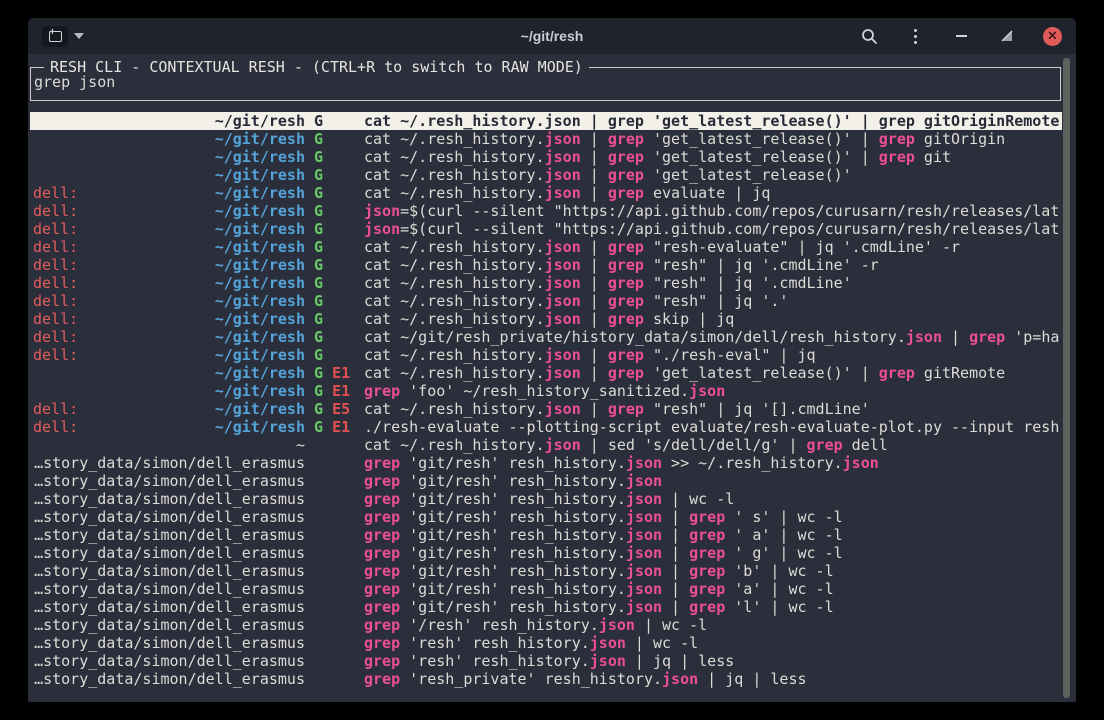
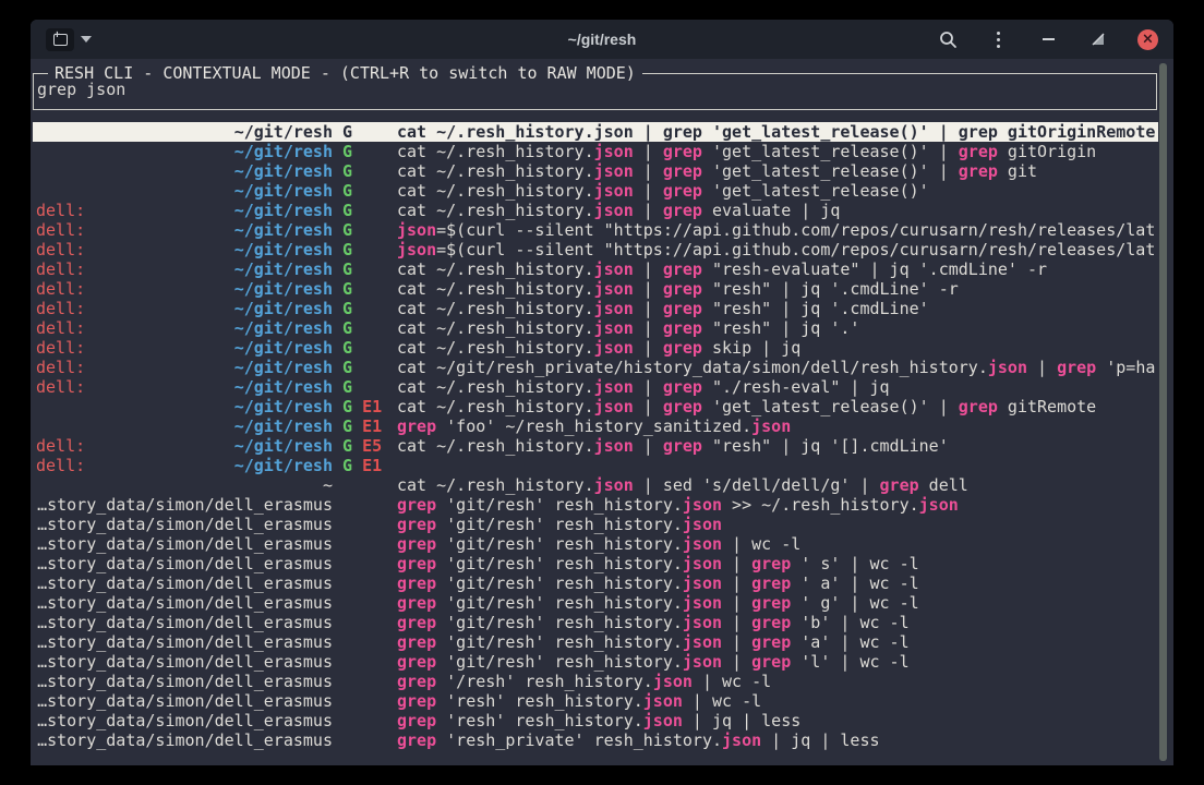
  ~/git/resh
  ×
- RESH CLI - CONTEXTUAL RESH - (CTRL+R to switch to RAW MODE)
+ RESH CLI - CONTEXTUAL MODE - (CTRL+R to switch to RAW MODE)
  grep json
  ~/git/resh
  G
  cat ~/.resh_history.json | grep 'get_latest_release()' | grep gitOriginRemote
  ~/git/resh
  G
  cat ~/.resh_history.json | grep 'get_latest_release()' | grep gitOrigin
  ~/git/resh
  G
  cat ~/.resh_history.json | grep 'get_latest_release()' | grep git
  ~/git/resh
  G
  cat ~/.resh_history.json | grep 'get_latest_release()'
  dell:
  ~/git/resh
  G
  cat ~/.resh_history.json | grep evaluate | jq
  dell:
  ~/git/resh
  G
  json=$(curl --silent "https://api.github.com/repos/curusarn/resh/releases/lat
  dell:
  ~/git/resh
  G
  json=$(curl --silent "https://api.github.com/repos/curusarn/resh/releases/lat
  dell:
  ~/git/resh
  G
  cat ~/.resh_history.json | grep "resh-evaluate" | jq '.cmdLine' -r
  dell:
  ~/git/resh
  G
  cat ~/.resh_history.json | grep "resh" | jq '.cmdLine' -r
  dell:
  ~/git/resh
  G
  cat ~/.resh_history.json | grep "resh" | jq '.cmdLine'
  dell:
  ~/git/resh
  G
  cat ~/.resh_history.json | grep "resh" | jq '.'
  dell:
  ~/git/resh
  G
  cat ~/.resh_history.json | grep skip | jq
  dell:
  ~/git/resh
  G
  cat ~/git/resh_private/history_data/simon/dell/resh_history.json | grep 'p=ha
  dell:
  ~/git/resh
  G
  cat ~/.resh_history.json | grep "./resh-eval" | jq
  ~/git/resh
  G E1
  cat ~/.resh_history.json | grep 'get_latest_release()' | grep gitRemote
  ~/git/resh
  G E1
  grep 'foo' ~/resh_history_sanitized.json
  dell:
  ~/git/resh
  G E5
  cat ~/.resh_history.json | grep "resh" | jq '[].cmdLine'
  dell:
  ~/git/resh
  G E1
- ./resh-evaluate --plotting-script evaluate/resh-evaluate-plot.py --input resh
  ~
  cat ~/.resh_history.json | sed 's/dell/dell/g' | grep dell
  …story_data/simon/dell_erasmus
  grep 'git/resh' resh_history.json >> ~/.resh_history.json
  …story_data/simon/dell_erasmus
  grep 'git/resh' resh_history.json
  …story_data/simon/dell_erasmus
  grep 'git/resh' resh_history.json | wc -l
  …story_data/simon/dell_erasmus
  grep 'git/resh' resh_history.json | grep ' s' | wc -l
  …story_data/simon/dell_erasmus
  grep 'git/resh' resh_history.json | grep ' a' | wc -l
  …story_data/simon/dell_erasmus
  grep 'git/resh' resh_history.json | grep ' g' | wc -l
  …story_data/simon/dell_erasmus
  grep 'git/resh' resh_history.json | grep 'b' | wc -l
  …story_data/simon/dell_erasmus
  grep 'git/resh' resh_history.json | grep 'a' | wc -l
  …story_data/simon/dell_erasmus
  grep 'git/resh' resh_history.json | grep 'l' | wc -l
  …story_data/simon/dell_erasmus
  grep '/resh' resh_history.json | wc -l
  …story_data/simon/dell_erasmus
  grep 'resh' resh_history.json | wc -l
  …story_data/simon/dell_erasmus
  grep 'resh' resh_history.json | jq | less
  …story_data/simon/dell_erasmus
  grep 'resh_private' resh_history.json | jq | less
